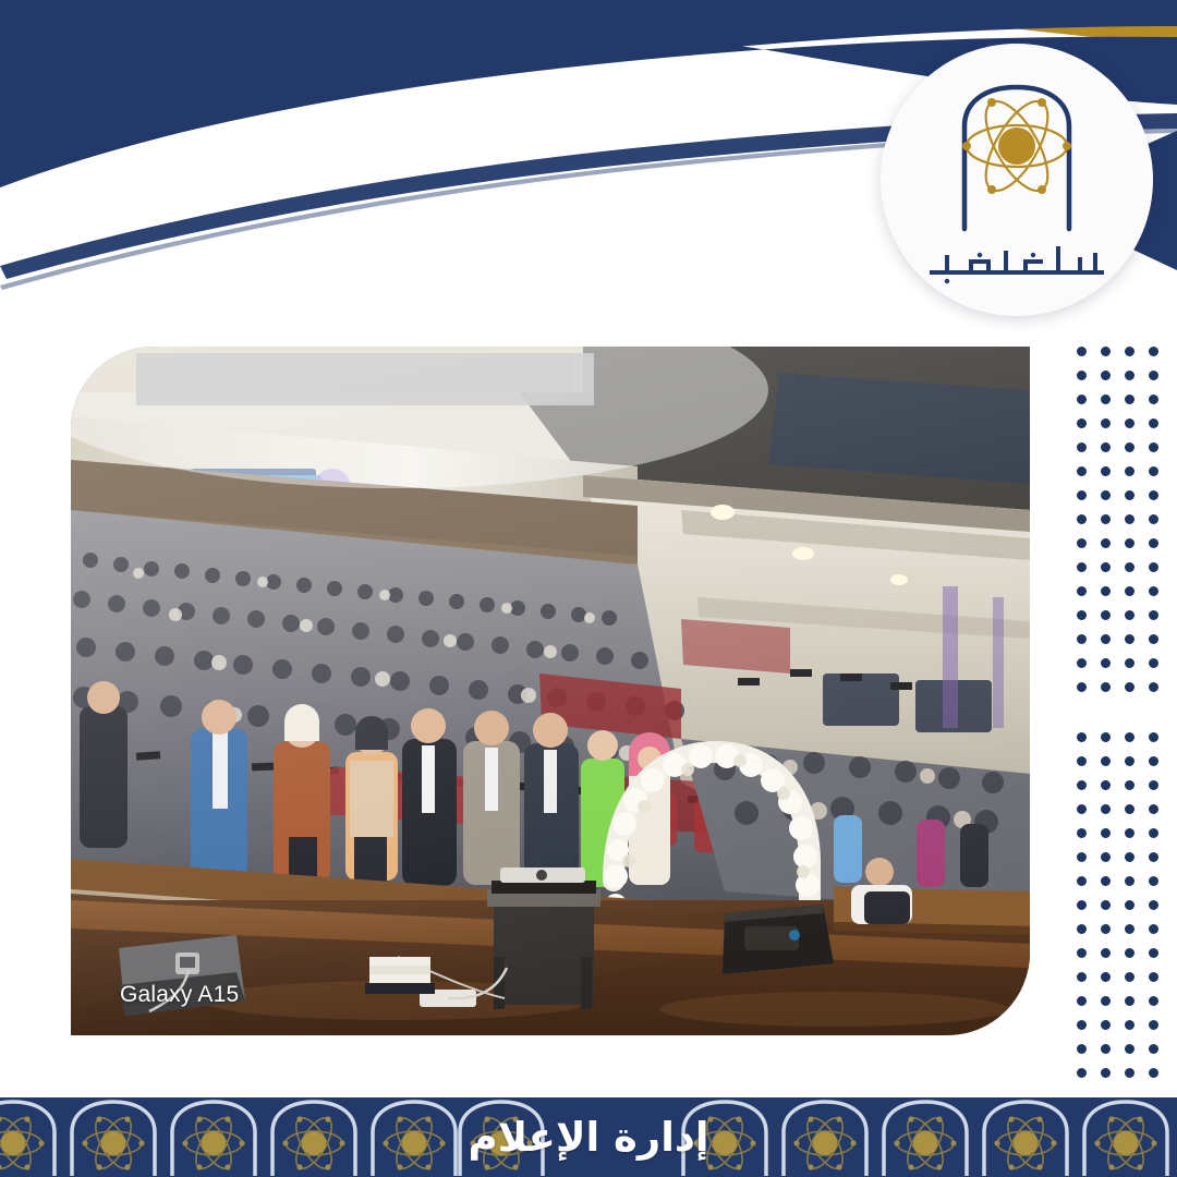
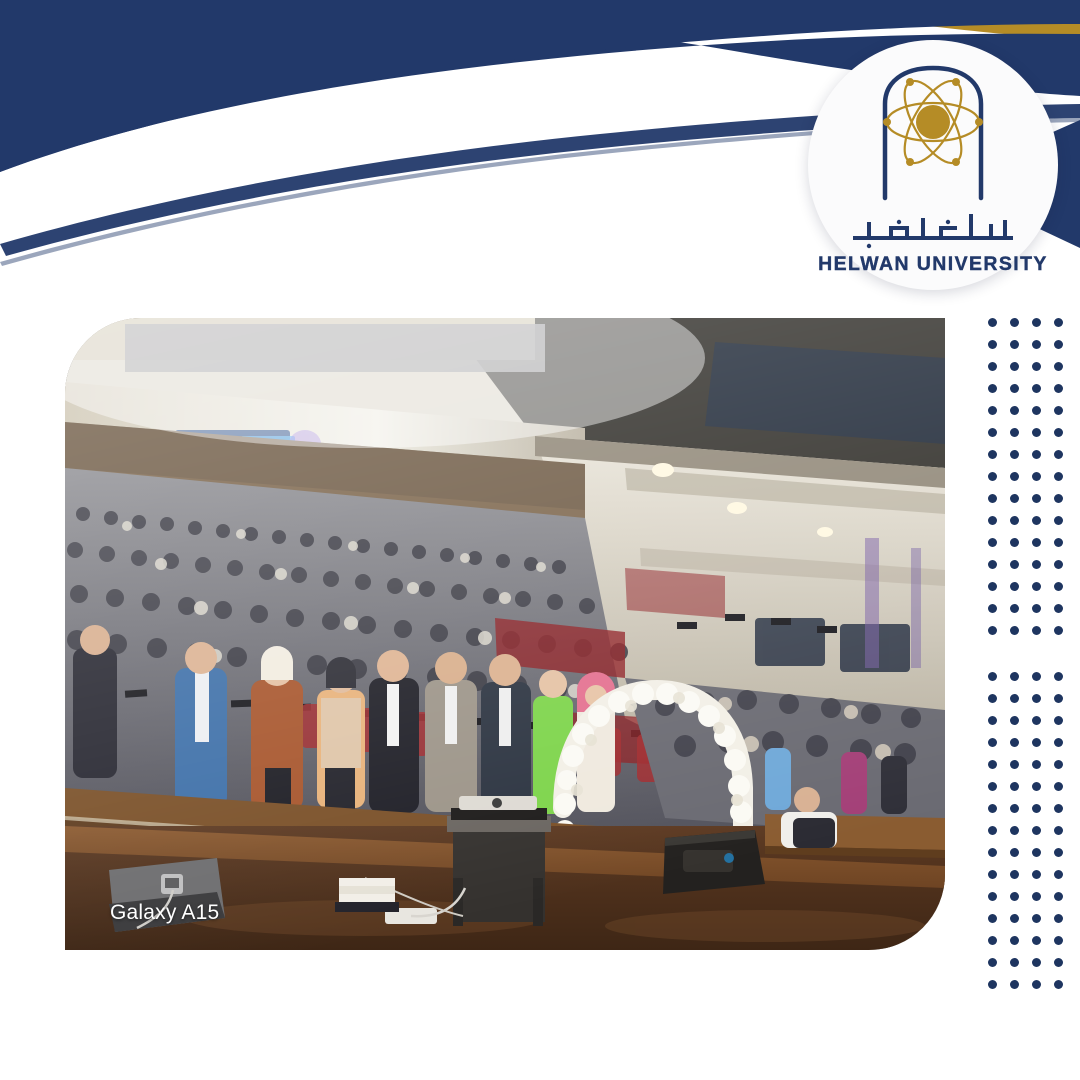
+ HELWAN UNIVERSITY
  Galaxy A15
- إدارة الإعلام
